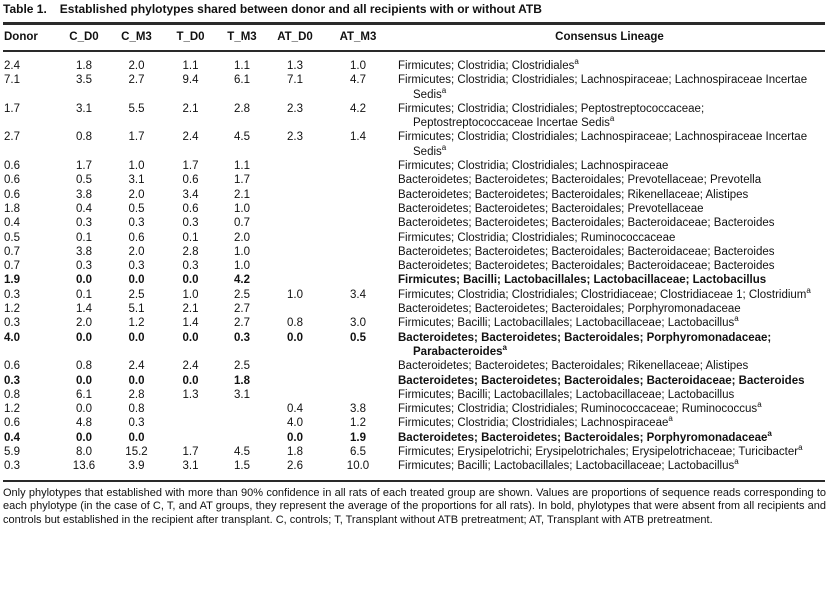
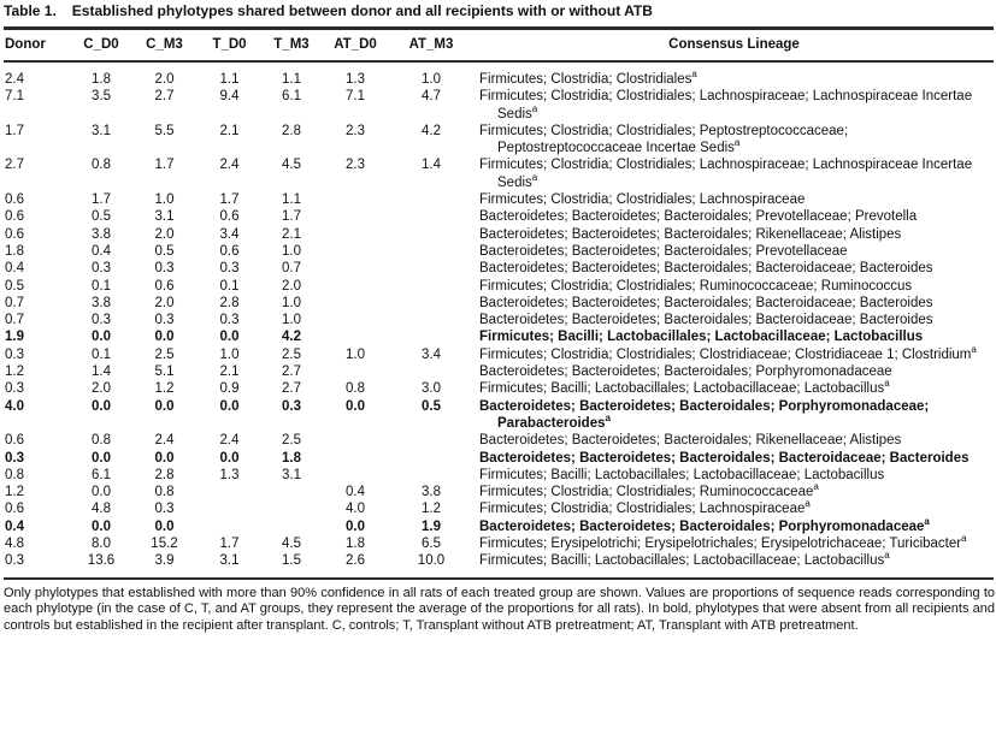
  Table 1. Established phylotypes shared between donor and all recipients with or without ATB
  Donor	C_D0	C_M3	T_D0	T_M3	AT_D0	AT_M3	Consensus Lineage
  2.4	1.8	2.0	1.1	1.1	1.3	1.0	Firmicutes; Clostridia; Clostridialesa
  7.1	3.5	2.7	9.4	6.1	7.1	4.7	Firmicutes; Clostridia; Clostridiales; Lachnospiraceae; Lachnospiraceae Incertae Sedisa
  1.7	3.1	5.5	2.1	2.8	2.3	4.2	Firmicutes; Clostridia; Clostridiales; Peptostreptococcaceae; Peptostreptococcaceae Incertae Sedisa
  2.7	0.8	1.7	2.4	4.5	2.3	1.4	Firmicutes; Clostridia; Clostridiales; Lachnospiraceae; Lachnospiraceae Incertae Sedisa
  0.6	1.7	1.0	1.7	1.1			Firmicutes; Clostridia; Clostridiales; Lachnospiraceae
  0.6	0.5	3.1	0.6	1.7			Bacteroidetes; Bacteroidetes; Bacteroidales; Prevotellaceae; Prevotella
  0.6	3.8	2.0	3.4	2.1			Bacteroidetes; Bacteroidetes; Bacteroidales; Rikenellaceae; Alistipes
  1.8	0.4	0.5	0.6	1.0			Bacteroidetes; Bacteroidetes; Bacteroidales; Prevotellaceae
  0.4	0.3	0.3	0.3	0.7			Bacteroidetes; Bacteroidetes; Bacteroidales; Bacteroidaceae; Bacteroides
- 0.5	0.1	0.6	0.1	2.0			Firmicutes; Clostridia; Clostridiales; Ruminococcaceae
+ 0.5	0.1	0.6	0.1	2.0			Firmicutes; Clostridia; Clostridiales; Ruminococcaceae; Ruminococcus
  0.7	3.8	2.0	2.8	1.0			Bacteroidetes; Bacteroidetes; Bacteroidales; Bacteroidaceae; Bacteroides
  0.7	0.3	0.3	0.3	1.0			Bacteroidetes; Bacteroidetes; Bacteroidales; Bacteroidaceae; Bacteroides
  1.9	0.0	0.0	0.0	4.2			Firmicutes; Bacilli; Lactobacillales; Lactobacillaceae; Lactobacillus
  0.3	0.1	2.5	1.0	2.5	1.0	3.4	Firmicutes; Clostridia; Clostridiales; Clostridiaceae; Clostridiaceae 1; Clostridiuma
  1.2	1.4	5.1	2.1	2.7			Bacteroidetes; Bacteroidetes; Bacteroidales; Porphyromonadaceae
- 0.3	2.0	1.2	1.4	2.7	0.8	3.0	Firmicutes; Bacilli; Lactobacillales; Lactobacillaceae; Lactobacillusa
+ 0.3	2.0	1.2	0.9	2.7	0.8	3.0	Firmicutes; Bacilli; Lactobacillales; Lactobacillaceae; Lactobacillusa
  4.0	0.0	0.0	0.0	0.3	0.0	0.5	Bacteroidetes; Bacteroidetes; Bacteroidales; Porphyromonadaceae; Parabacteroidesa
  0.6	0.8	2.4	2.4	2.5			Bacteroidetes; Bacteroidetes; Bacteroidales; Rikenellaceae; Alistipes
  0.3	0.0	0.0	0.0	1.8			Bacteroidetes; Bacteroidetes; Bacteroidales; Bacteroidaceae; Bacteroides
  0.8	6.1	2.8	1.3	3.1			Firmicutes; Bacilli; Lactobacillales; Lactobacillaceae; Lactobacillus
- 1.2	0.0	0.8			0.4	3.8	Firmicutes; Clostridia; Clostridiales; Ruminococcaceae; Ruminococcusa
+ 1.2	0.0	0.8			0.4	3.8	Firmicutes; Clostridia; Clostridiales; Ruminococcaceaea
  0.6	4.8	0.3			4.0	1.2	Firmicutes; Clostridia; Clostridiales; Lachnospiraceaea
  0.4	0.0	0.0			0.0	1.9	Bacteroidetes; Bacteroidetes; Bacteroidales; Porphyromonadaceaea
- 5.9	8.0	15.2	1.7	4.5	1.8	6.5	Firmicutes; Erysipelotrichi; Erysipelotrichales; Erysipelotrichaceae; Turicibactera
+ 4.8	8.0	15.2	1.7	4.5	1.8	6.5	Firmicutes; Erysipelotrichi; Erysipelotrichales; Erysipelotrichaceae; Turicibactera
  0.3	13.6	3.9	3.1	1.5	2.6	10.0	Firmicutes; Bacilli; Lactobacillales; Lactobacillaceae; Lactobacillusa
  Only phylotypes that established with more than 90% confidence in all rats of each treated group are shown. Values are proportions of sequence reads corresponding to each phylotype (in the case of C, T, and AT groups, they represent the average of the proportions for all rats). In bold, phylotypes that were absent from all recipients and controls but established in the recipient after transplant. C, controls; T, Transplant without ATB pretreatment; AT, Transplant with ATB pretreatment.
